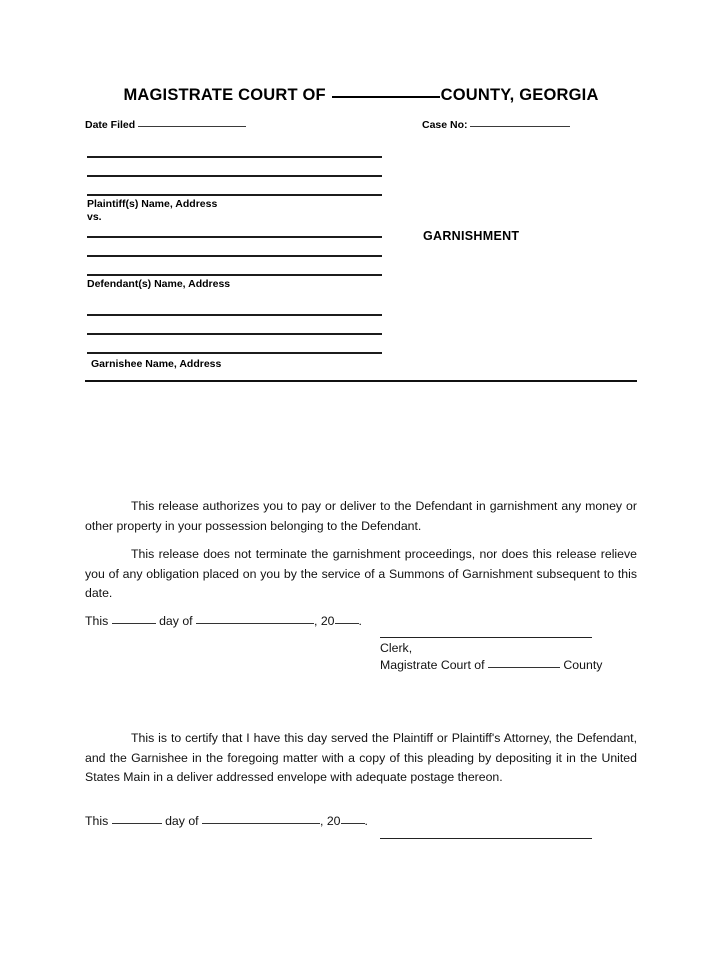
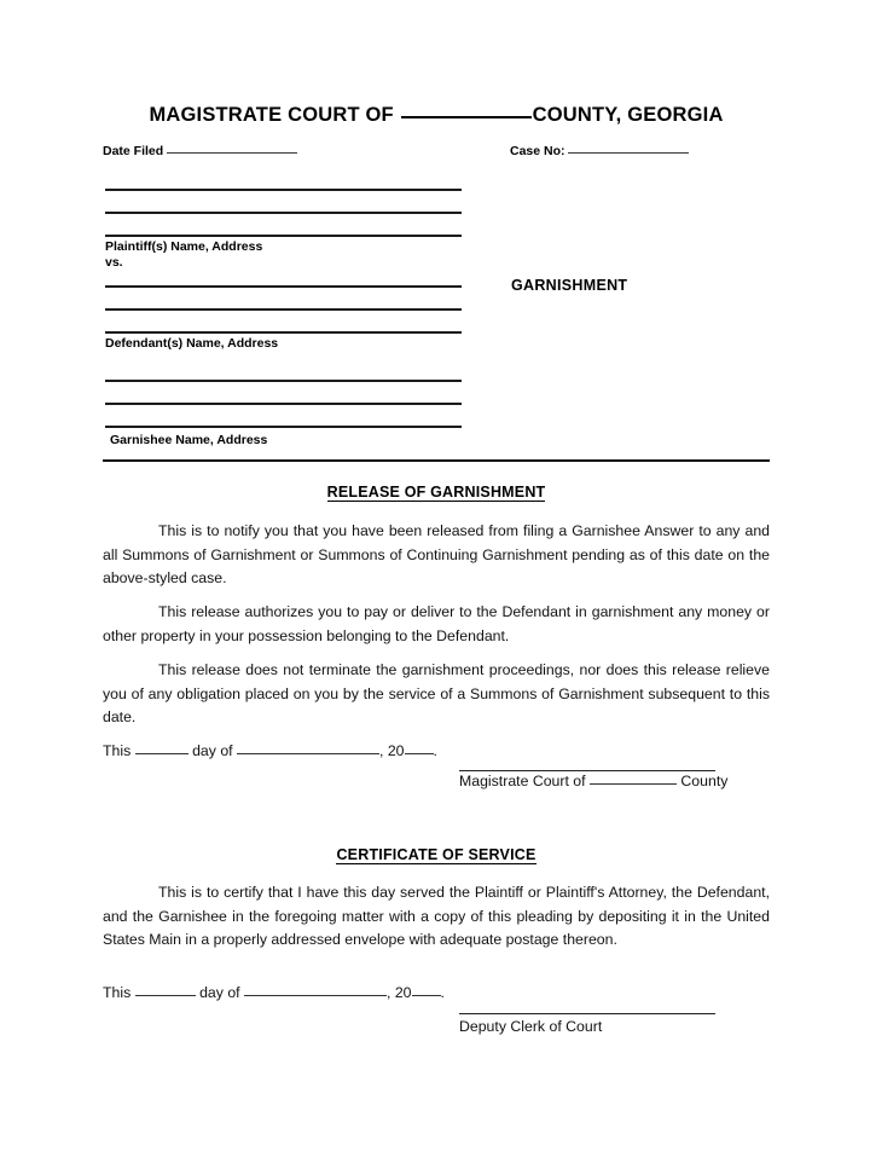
  MAGISTRATE COURT OF COUNTY, GEORGIA
  Date Filed
  Case No:
  Plaintiff(s) Name, Address
  vs.
  GARNISHMENT
  Defendant(s) Name, Address
  Garnishee Name, Address
+ RELEASE OF GARNISHMENT
+ This is to notify you that you have been released from filing a Garnishee Answer to any and all Summons of Garnishment or Summons of Continuing Garnishment pending as of this date on the above-styled case.
  This release authorizes you to pay or deliver to the Defendant in garnishment any money or other property in your possession belonging to the Defendant.
  This release does not terminate the garnishment proceedings, nor does this release relieve you of any obligation placed on you by the service of a Summons of Garnishment subsequent to this date.
  This day of , 20 .
- Clerk,
  Magistrate Court of County
+ CERTIFICATE OF SERVICE
- This is to certify that I have this day served the Plaintiff or Plaintiff's Attorney, the Defendant, and the Garnishee in the foregoing matter with a copy of this pleading by depositing it in the United States Main in a deliver addressed envelope with adequate postage thereon.
+ This is to certify that I have this day served the Plaintiff or Plaintiff's Attorney, the Defendant, and the Garnishee in the foregoing matter with a copy of this pleading by depositing it in the United States Main in a properly addressed envelope with adequate postage thereon.
  This day of , 20 .
+ Deputy Clerk of Court
